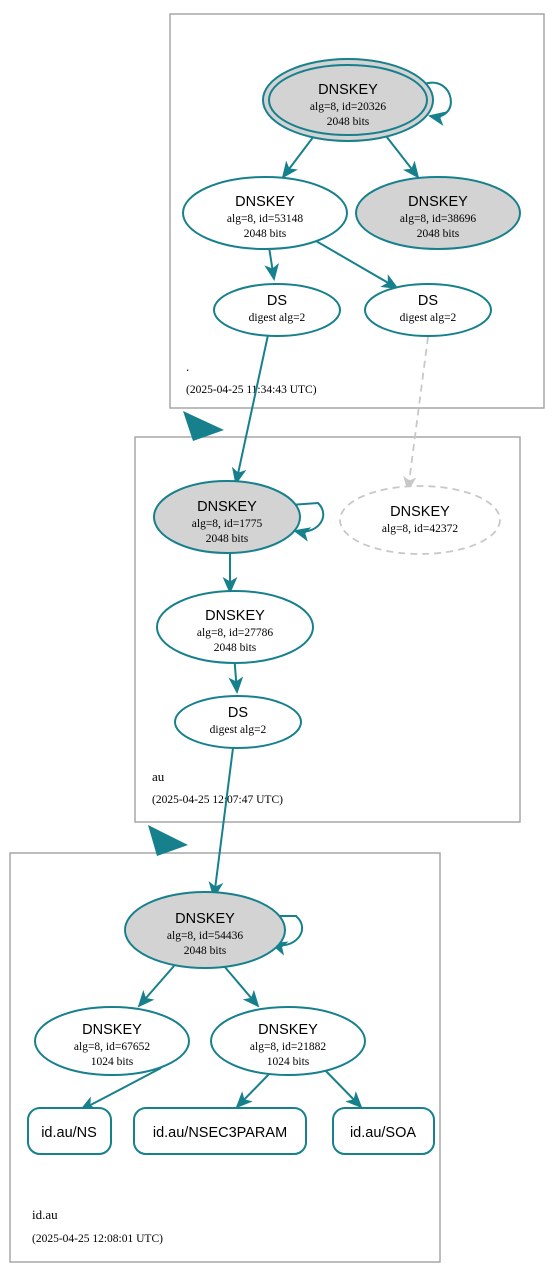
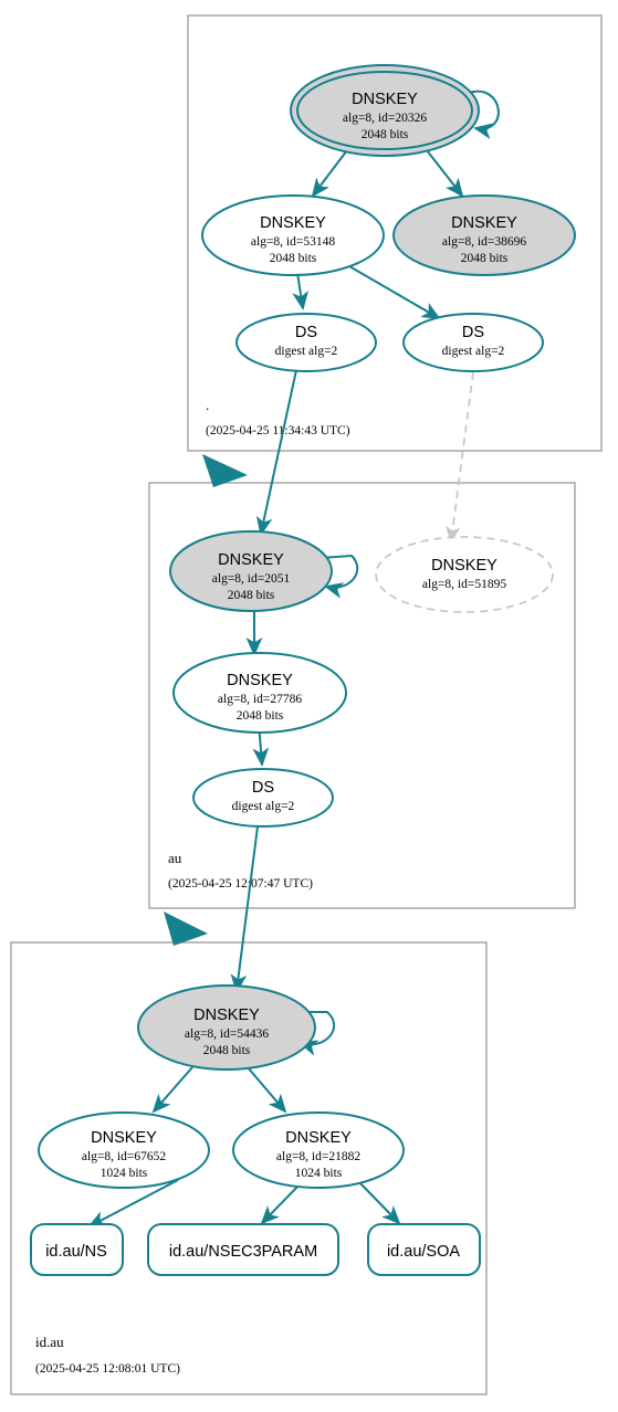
  .
  (2025-04-25 11:34:43 UTC)
  au
  (2025-04-25 1207:47 UTC)
  id.au
  (2025-04-25 12:08:01 UTC)
  DNSKEY
  alg=8, id=20326
  2048 bits
  DNSKEY
  alg=8, id=53148
  2048 bits
  DNSKEY
  alg=8, id=38696
  2048 bits
  DS
  digest alg=2
  DS
  digest alg=2
  DNSKEY
- alg=8, id=1775
+ alg=8, id=2051
  2048 bits
  DNSKEY
- alg=8, id=42372
+ alg=8, id=51895
  DNSKEY
  alg=8, id=27786
  2048 bits
  DS
  digest alg=2
  DNSKEY
  alg=8, id=54436
  2048 bits
  DNSKEY
  alg=8, id=67652
  1024 bits
  DNSKEY
  alg=8, id=21882
  1024 bits
  id.au/NS
  id.au/NSEC3PARAM
  id.au/SOA
